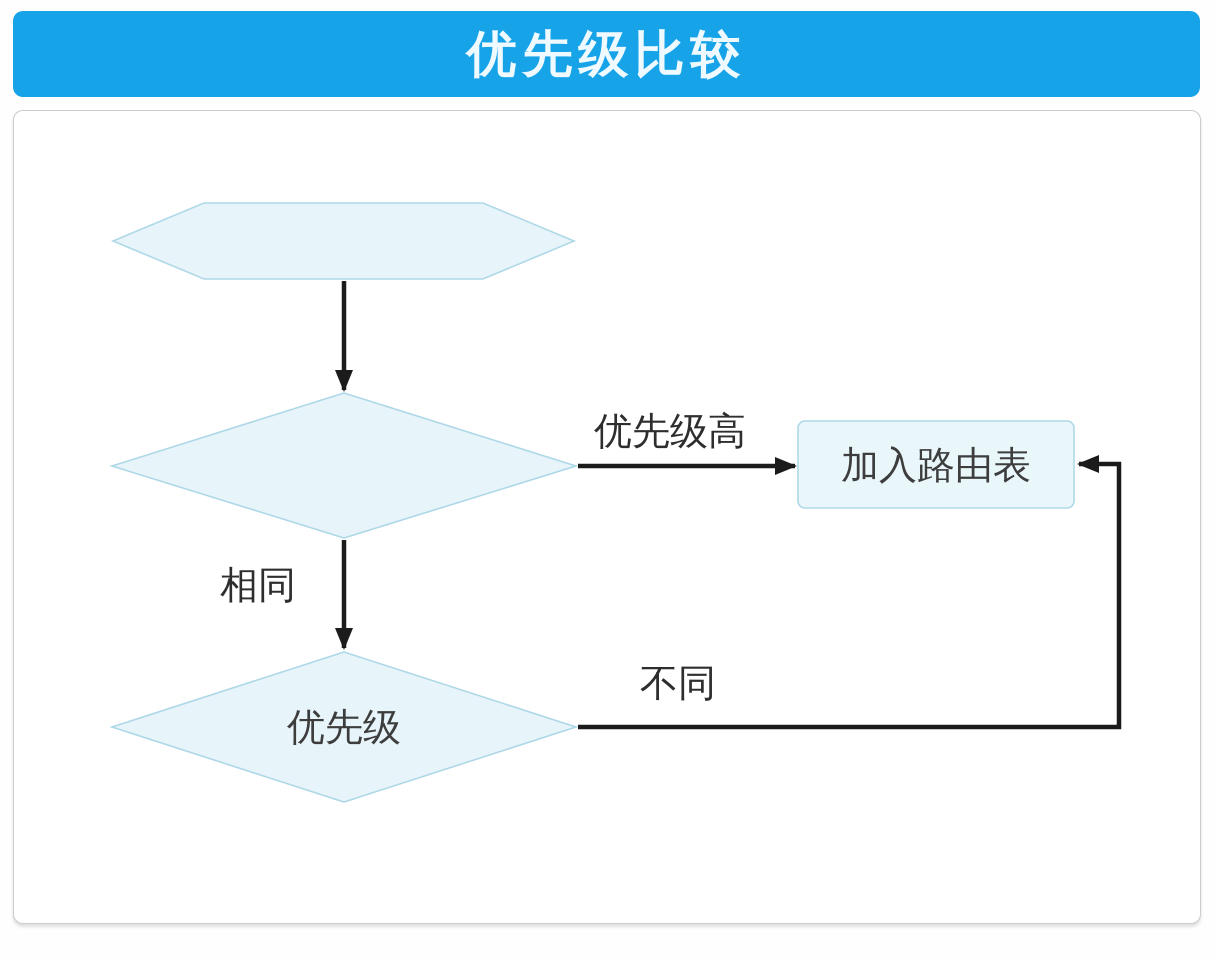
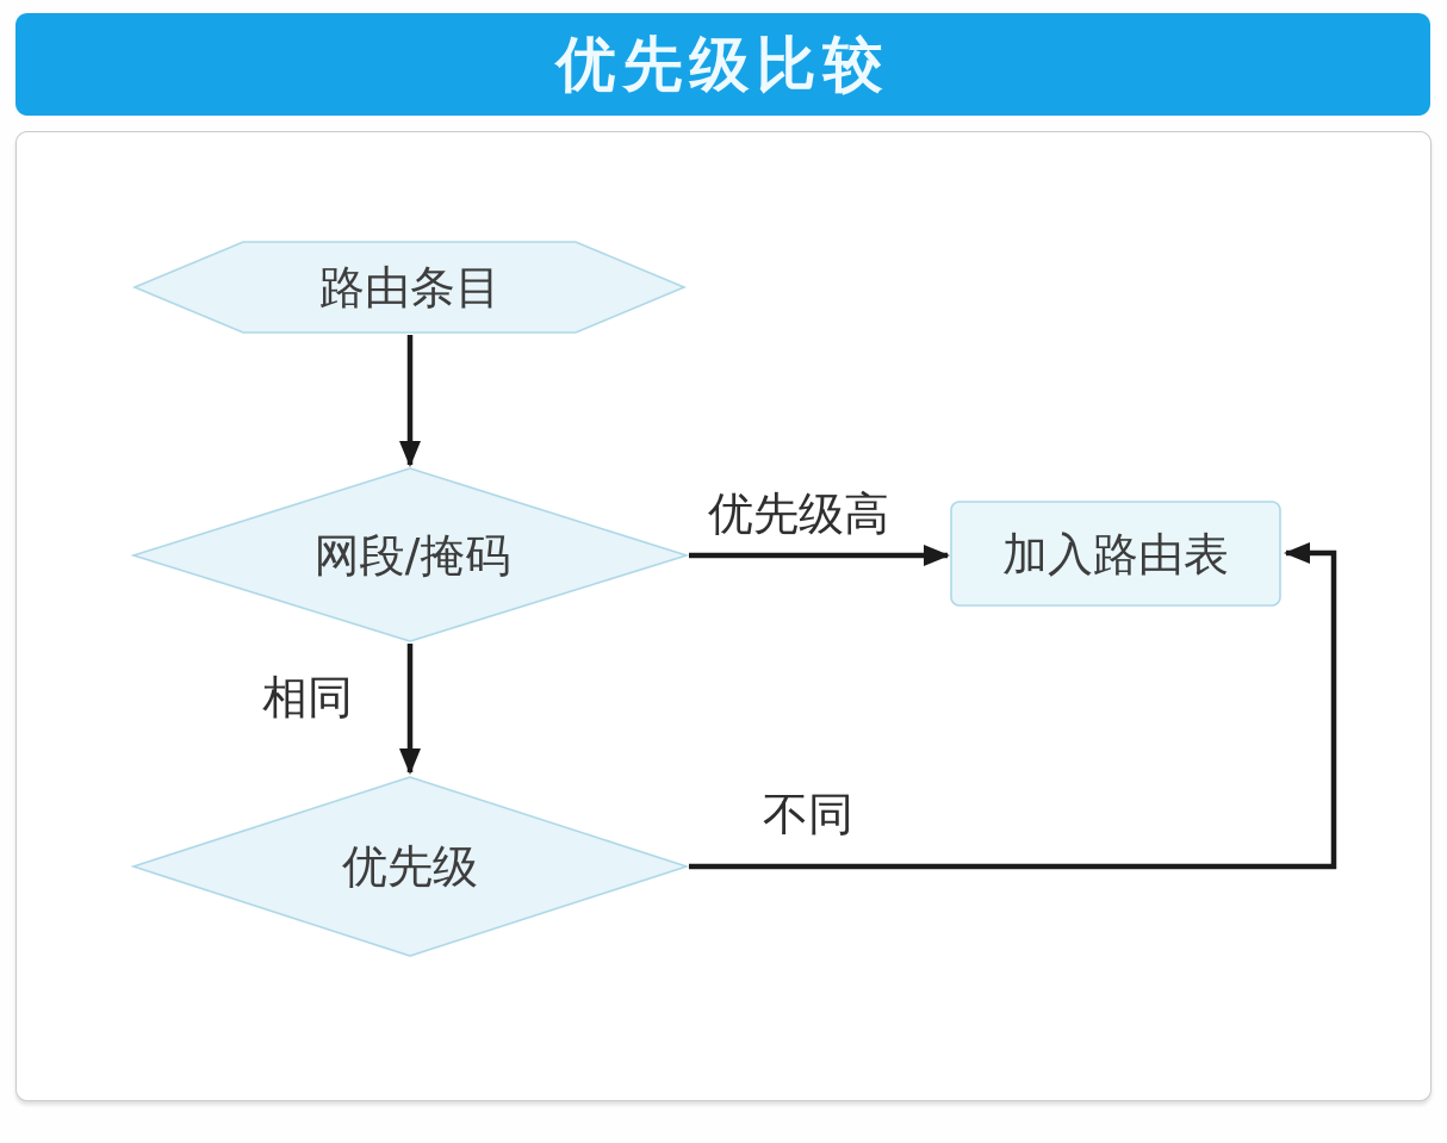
  优先级比较
+ 路由条目
+ 网段/掩码
  优先级高
  加入路由表
  相同
  优先级
  不同
